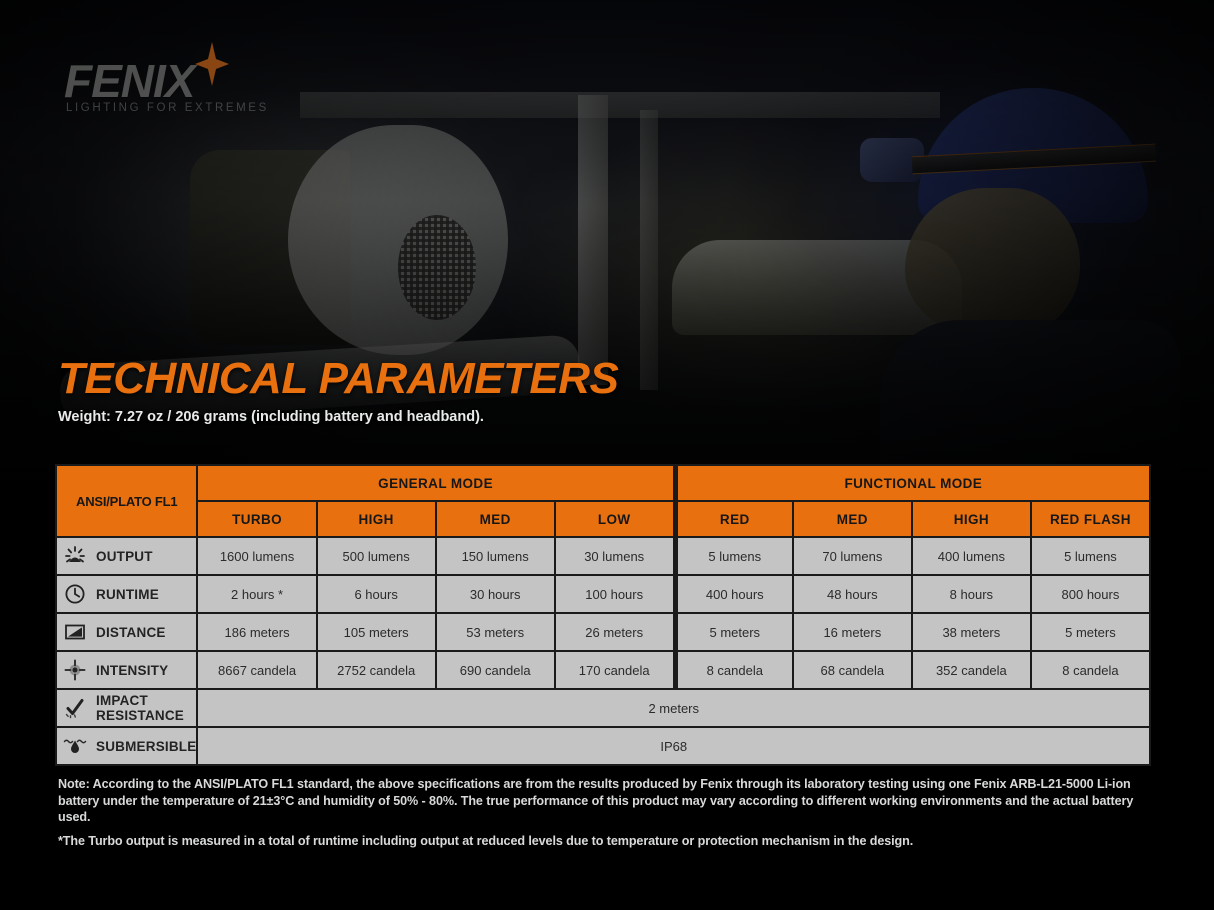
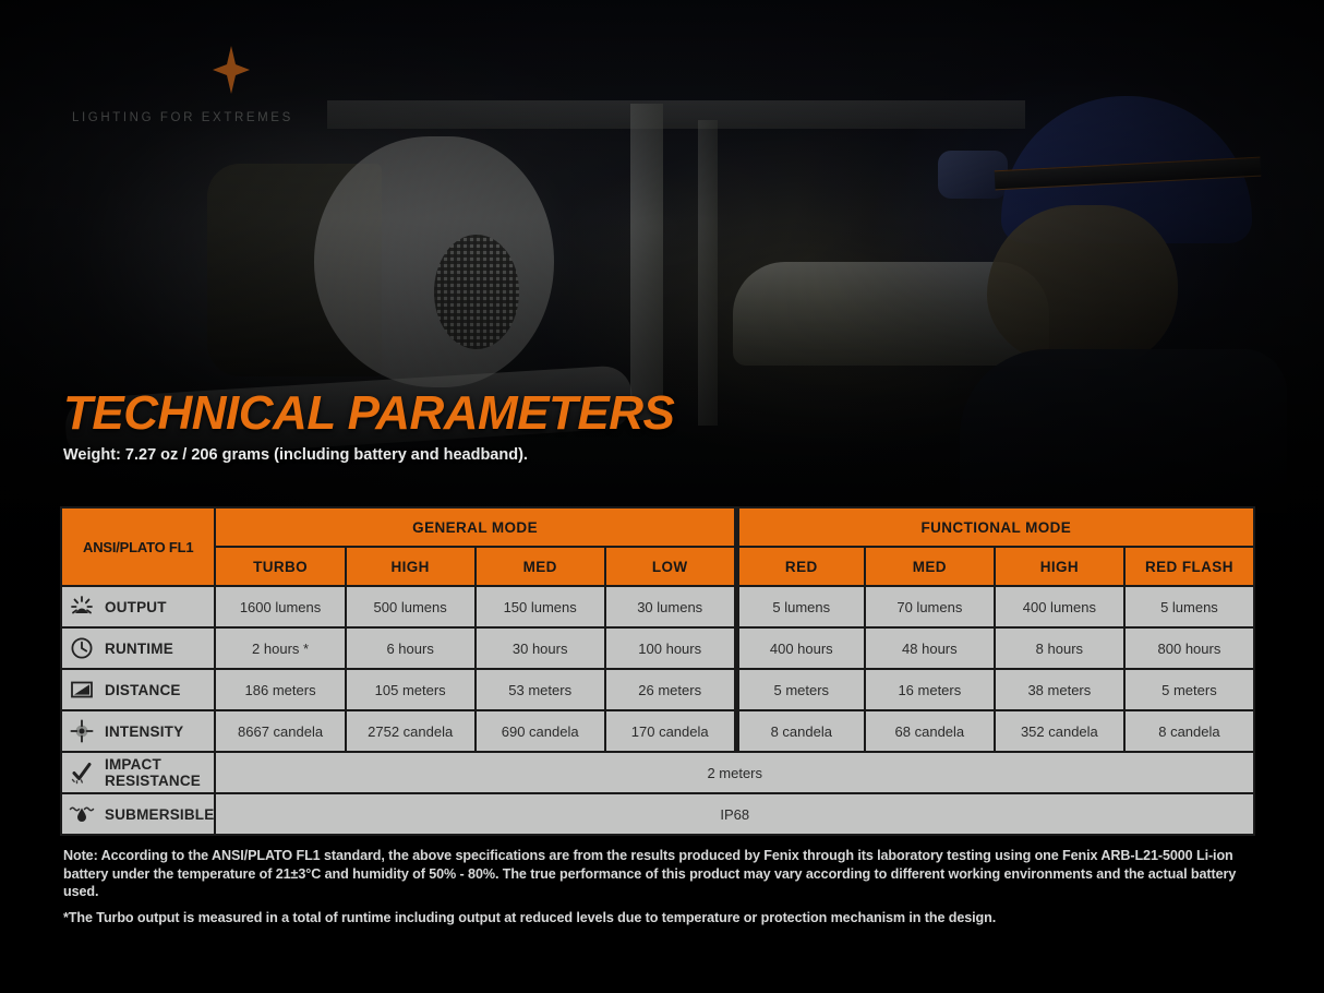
- FENIX
  LIGHTING FOR EXTREMES
  TECHNICAL PARAMETERS
  Weight: 7.27 oz / 206 grams (including battery and headband).
  ANSI/PLATO FL1	GENERAL MODE	FUNCTIONAL MODE
  TURBO	HIGH	MED	LOW	RED	MED	HIGH	RED FLASH
  OUTPUT	1600 lumens	500 lumens	150 lumens	30 lumens	5 lumens	70 lumens	400 lumens	5 lumens
  RUNTIME	2 hours *	6 hours	30 hours	100 hours	400 hours	48 hours	8 hours	800 hours
  DISTANCE	186 meters	105 meters	53 meters	26 meters	5 meters	16 meters	38 meters	5 meters
  INTENSITY	8667 candela	2752 candela	690 candela	170 candela	8 candela	68 candela	352 candela	8 candela
  IMPACT RESISTANCE	2 meters
  SUBMERSIBLE	IP68
  Note: According to the ANSI/PLATO FL1 standard, the above specifications are from the results produced by Fenix through its laboratory testing using one Fenix ARB-L21-5000 Li-ion battery under the temperature of 21±3°C and humidity of 50% - 80%. The true performance of this product may vary according to different working environments and the actual battery used.
  *The Turbo output is measured in a total of runtime including output at reduced levels due to temperature or protection mechanism in the design.
